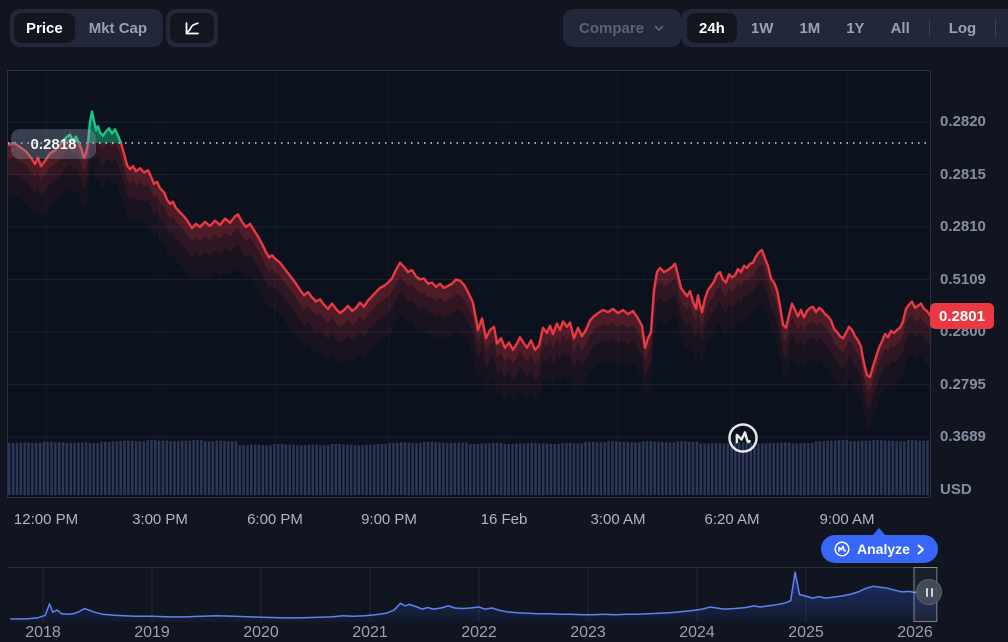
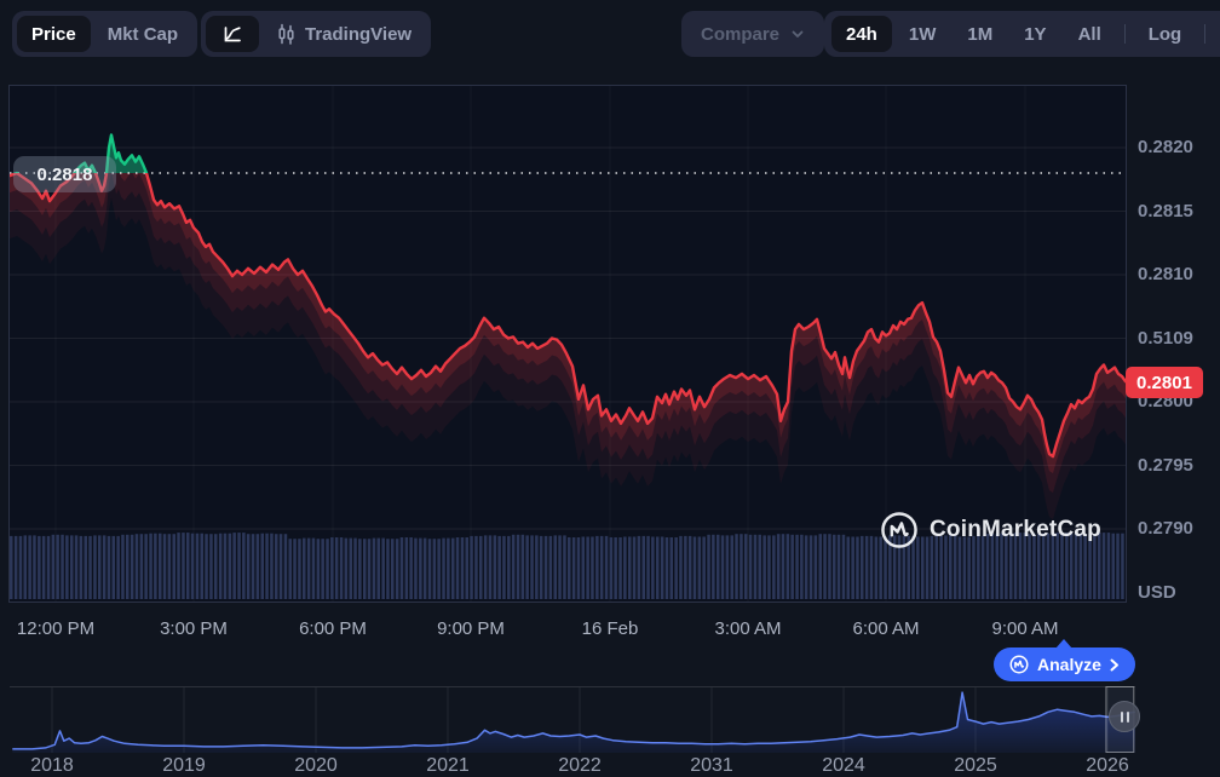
  Price
  Mkt Cap
+ TradingView
  Compare
  24h
  1W
  1M
  1Y
  All
  Log
  0.2818
+ CoinMarketCap
  0.2801
  Analyze
  0.2820
  0.2815
  0.2810
  0.5109
  0.2800
  0.2795
- 0.3689
+ 0.2790
  USD
  12:00 PM
  3:00 PM
  6:00 PM
  9:00 PM
  16 Feb
  3:00 AM
- 6:20 AM
+ 6:00 AM
  9:00 AM
  2018
  2019
  2020
  2021
  2022
- 2023
+ 2031
  2024
  2025
  2026
